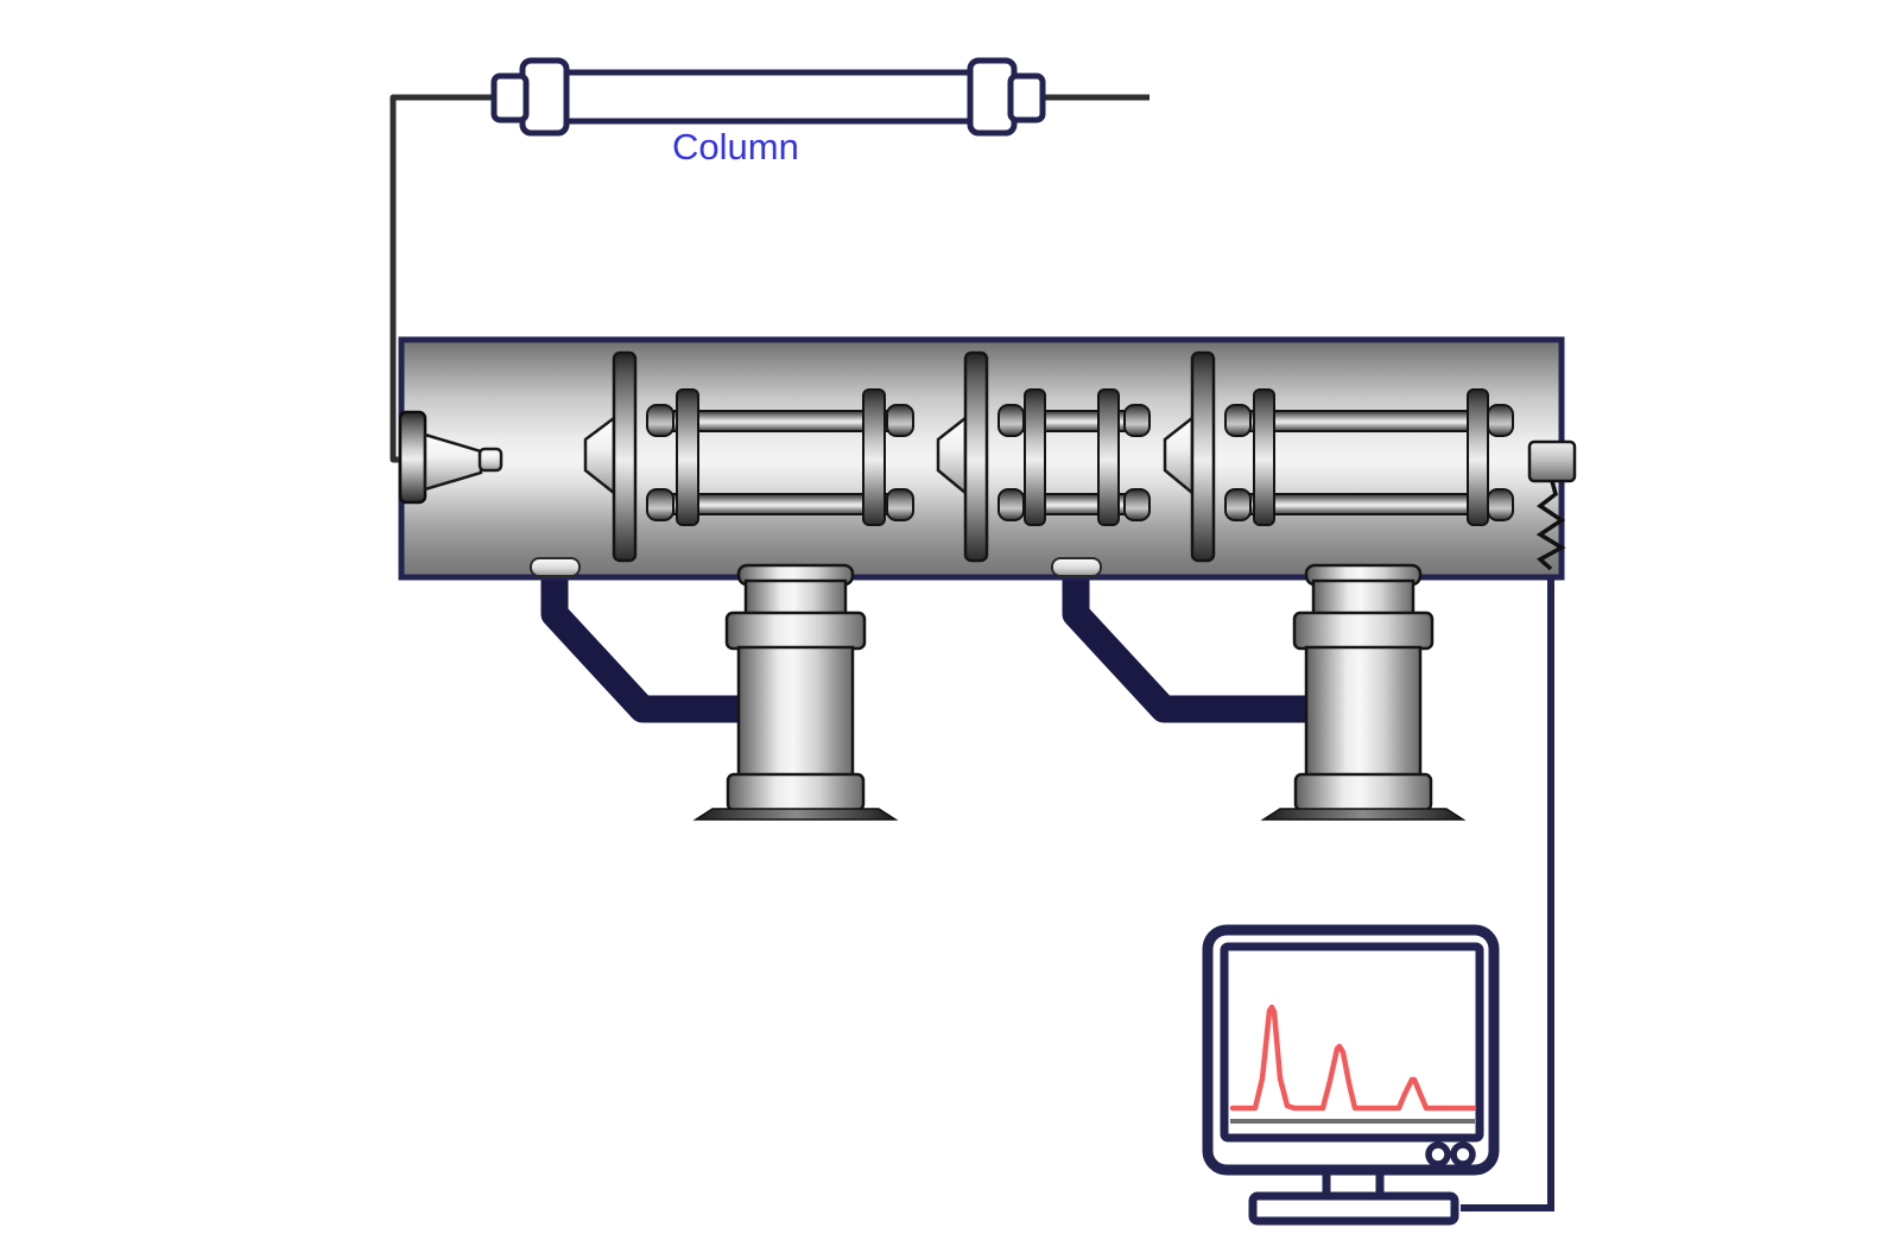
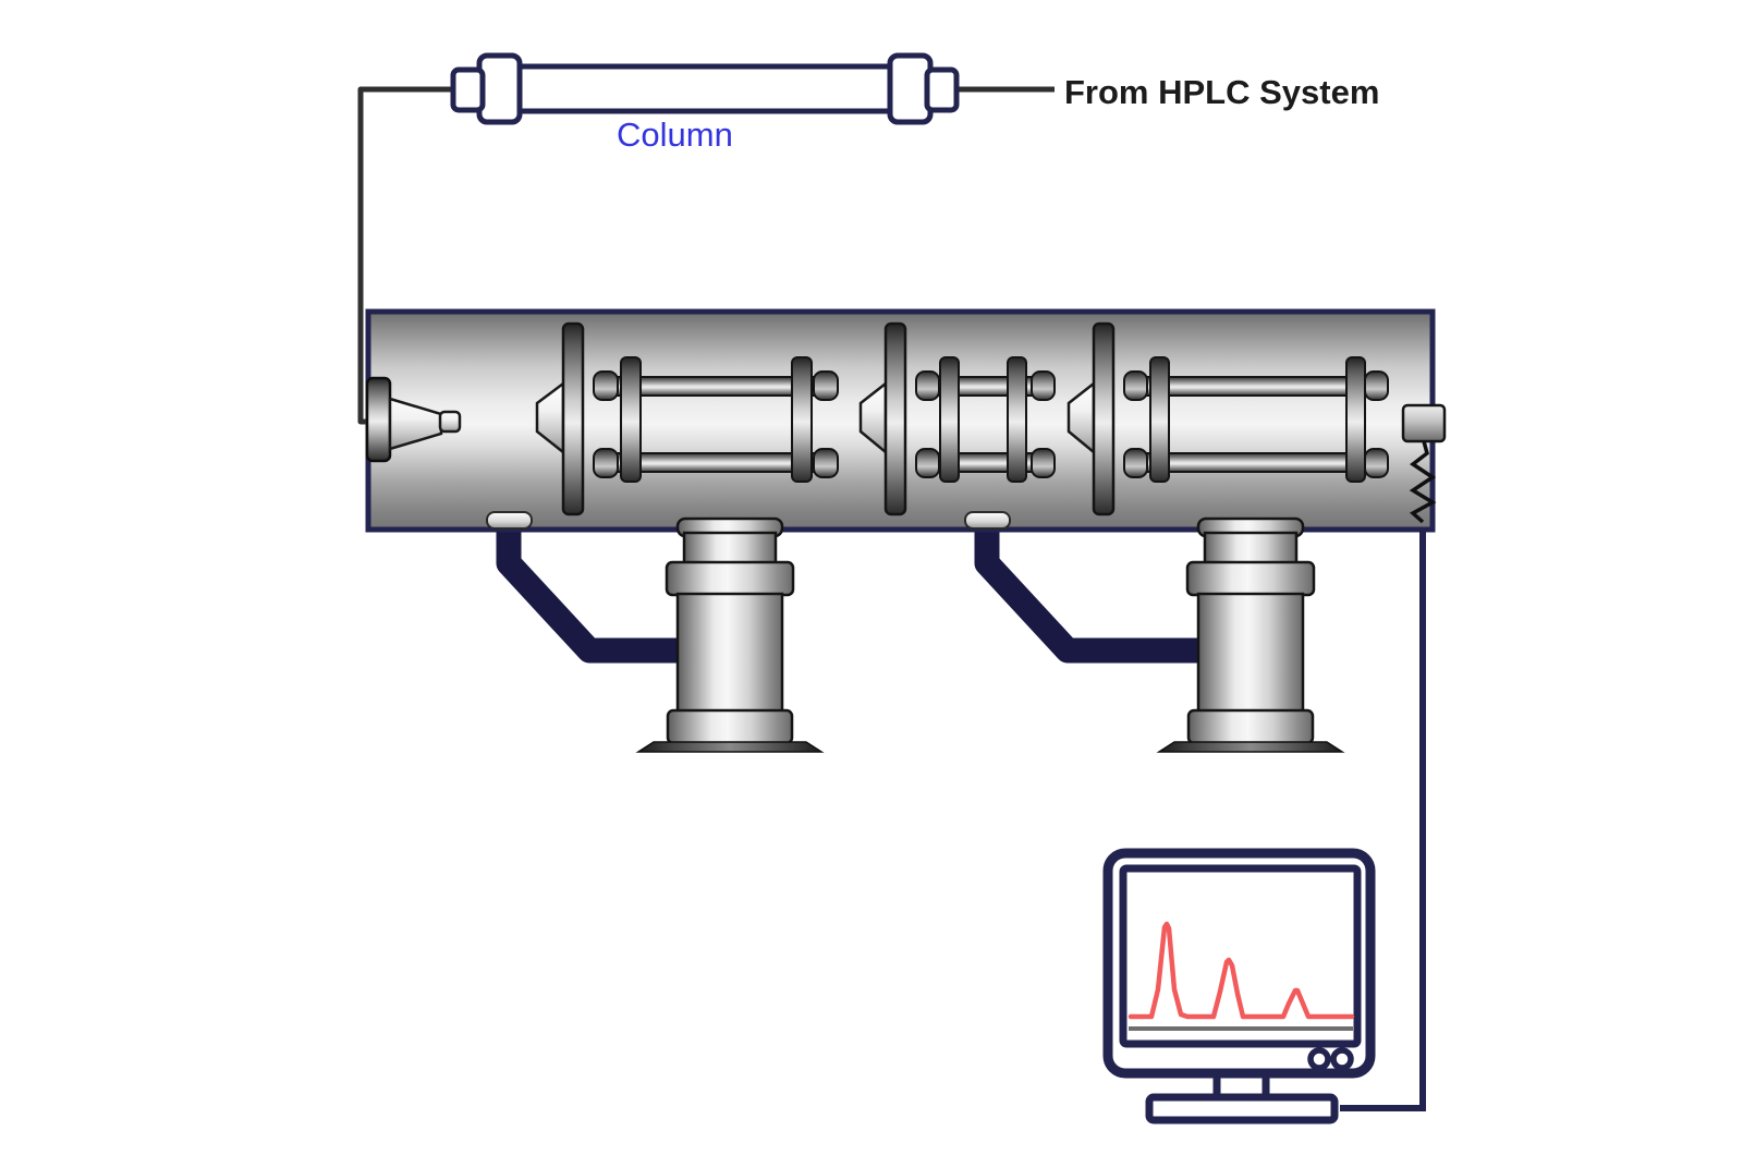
  Column
+ From HPLC System
